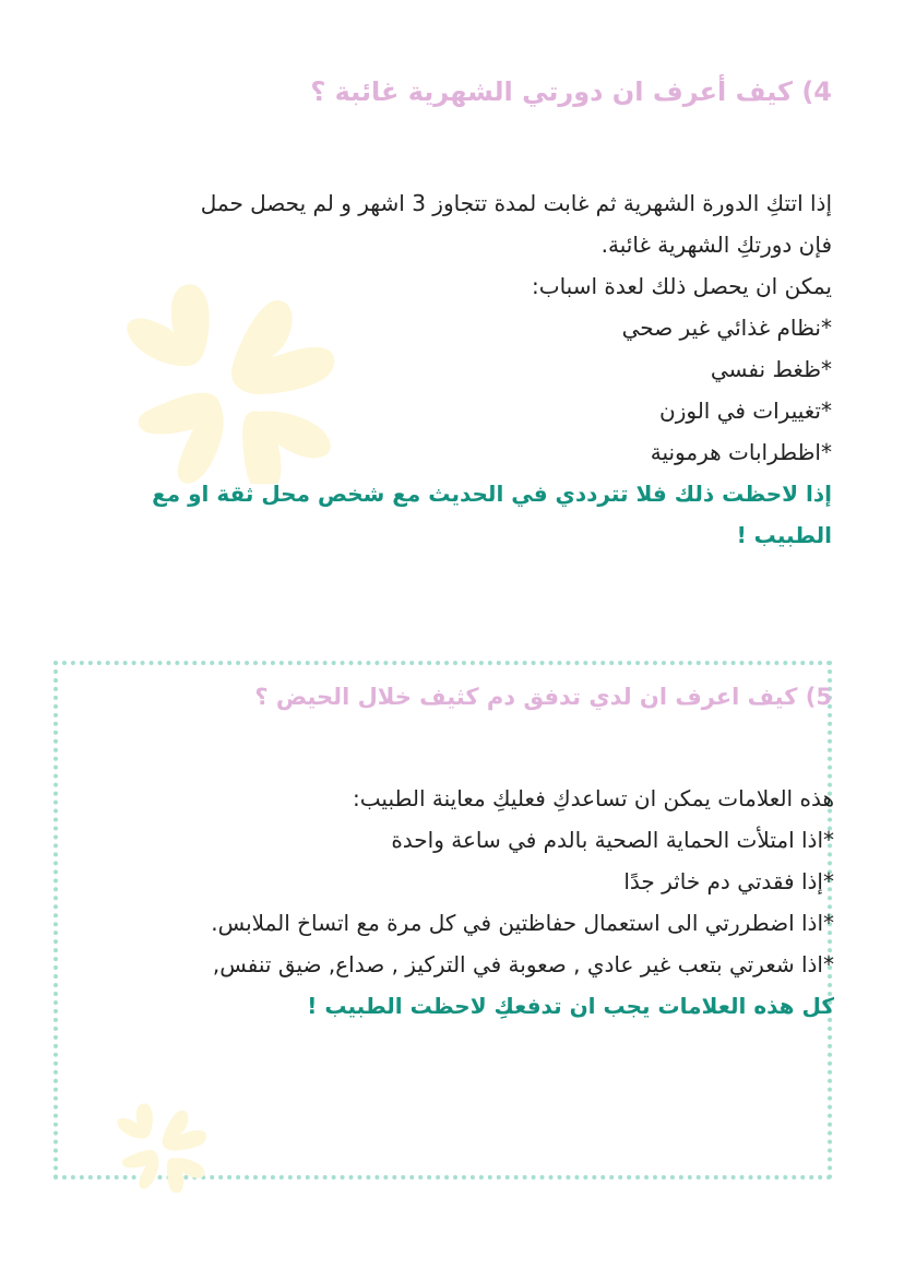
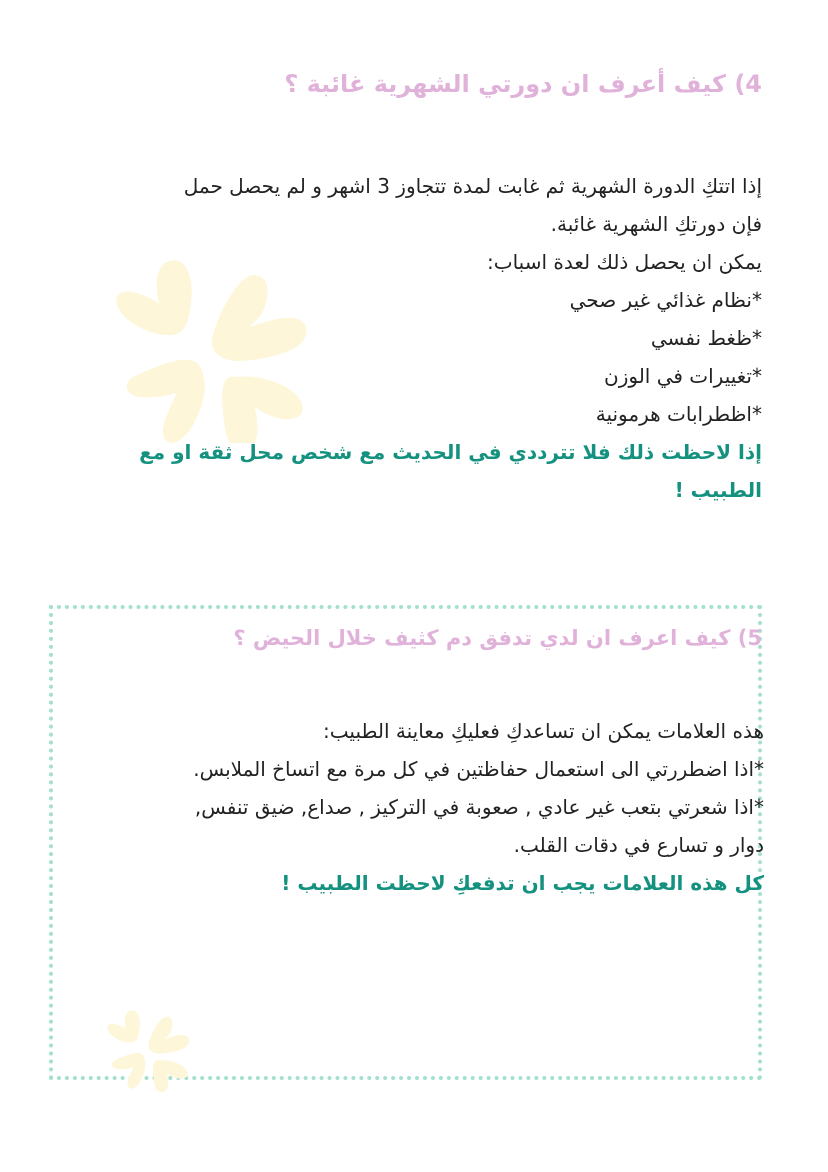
  4) كيف أعرف ان دورتي الشهرية غائبة ؟
  إذا اتتكِ الدورة الشهرية ثم غابت لمدة تتجاوز 3 اشهر و لم يحصل حمل
  فإن دورتكِ الشهرية غائبة.
  يمكن ان يحصل ذلك لعدة اسباب:
  *نظام غذائي غير صحي
  *ظغط نفسي
  *تغييرات في الوزن
  *اظطرابات هرمونية
  إذا لاحظت ذلك فلا تترددي في الحديث مع شخص محل ثقة او مع
  الطبيب !
  5) كيف اعرف ان لدي تدفق دم كثيف خلال الحيض ؟
  هذه العلامات يمكن ان تساعدكِ فعليكِ معاينة الطبيب:
- *اذا امتلأت الحماية الصحية بالدم في ساعة واحدة
- *إذا فقدتي دم خاثر جدًا
  *اذا اضطررتي الى استعمال حفاظتين في كل مرة مع اتساخ الملابس.
  *اذا شعرتي بتعب غير عادي , صعوبة في التركيز , صداع, ضيق تنفس,
+ دوار و تسارع في دقات القلب.
  كل هذه العلامات يجب ان تدفعكِ لاحظت الطبيب !
